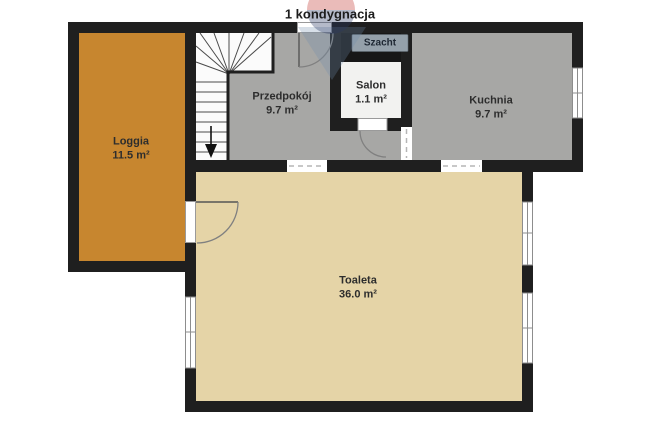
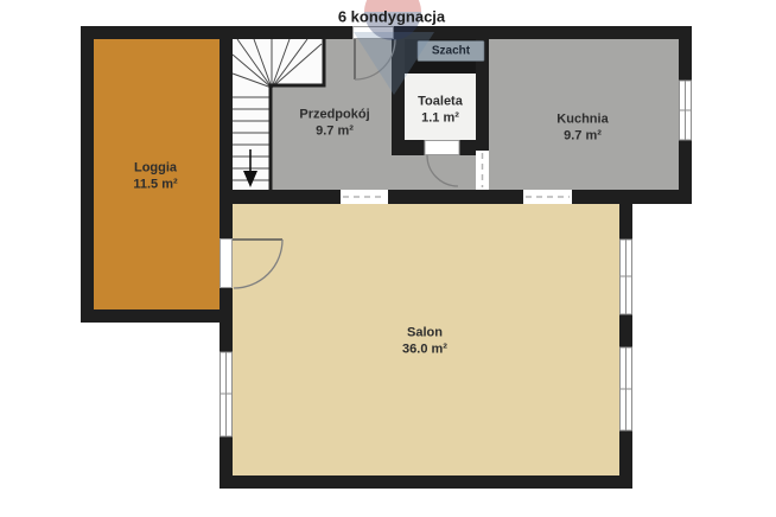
- 1 kondygnacja
+ 6 kondygnacja
  Szacht
  Loggia
  11.5 m²
  Przedpokój
  9.7 m²
- Salon
+ Toaleta
  1.1 m²
  Kuchnia
  9.7 m²
- Toaleta
+ Salon
  36.0 m²
